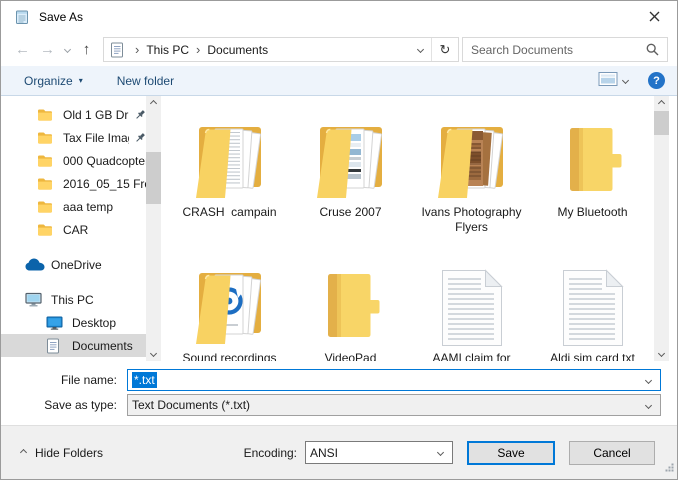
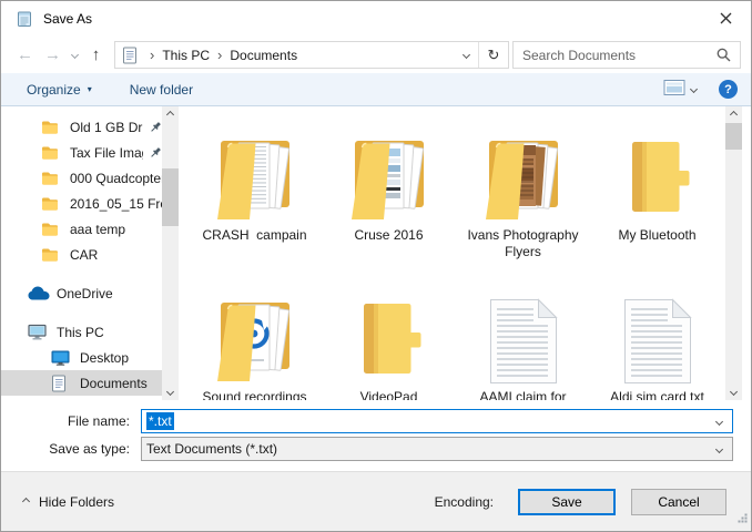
  Save As
  ←
  →
  ↑
  ›
  This PC
  ›
  Documents
  ↻
  Search Documents
  Organize
  ▾
  New folder
  ?
  Old 1 GB Dr
  Tax File Ima
  000 Quadcopte
  2016_05_15 Fr
  aaa temp
  CAR
  OneDrive
  This PC
  Desktop
  Documents
  CRASH campain
- Cruse 2007
+ Cruse 2016
  Ivans Photography Flyers
  My Bluetooth
  Sound recordings
  VideoPad
  AAMI claim for
  Aldi sim card txt
  File name:
  *.txt
  Save as type:
  Text Documents (*.txt)
  Hide Folders
  Encoding:
- ANSI
  Save
  Cancel
